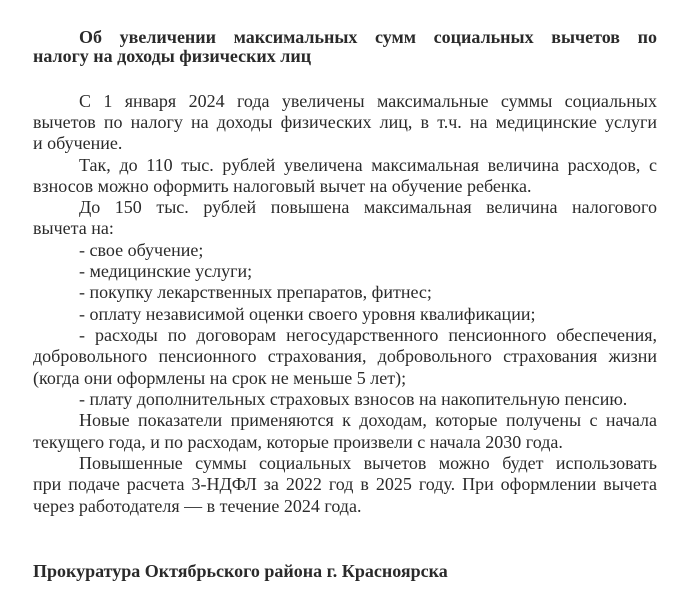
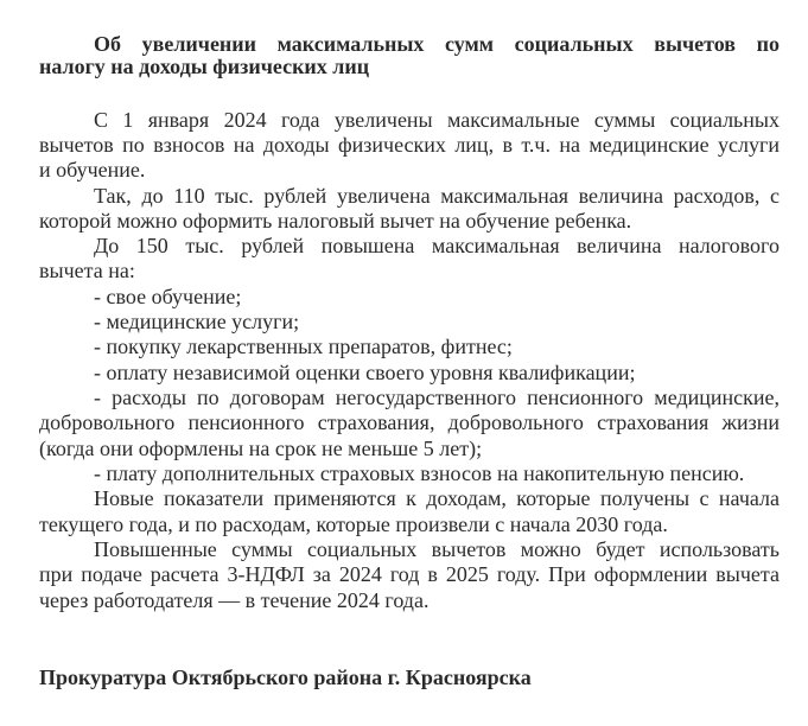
  Об увеличении максимальных сумм социальных вычетов по
  налогу на доходы физических лиц
  С 1 января 2024 года увеличены максимальные суммы социальных
- вычетов по налогу на доходы физических лиц, в т.ч. на медицинские услуги
+ вычетов по взносов на доходы физических лиц, в т.ч. на медицинские услуги
  и обучение.
  Так, до 110 тыс. рублей увеличена максимальная величина расходов, с
- взносов можно оформить налоговый вычет на обучение ребенка.
+ которой можно оформить налоговый вычет на обучение ребенка.
  До 150 тыс. рублей повышена максимальная величина налогового
  вычета на:
  - свое обучение;
  - медицинские услуги;
  - покупку лекарственных препаратов, фитнес;
  - оплату независимой оценки своего уровня квалификации;
- - расходы по договорам негосударственного пенсионного обеспечения,
+ - расходы по договорам негосударственного пенсионного медицинские,
  добровольного пенсионного страхования, добровольного страхования жизни
  (когда они оформлены на срок не меньше 5 лет);
  - плату дополнительных страховых взносов на накопительную пенсию.
  Новые показатели применяются к доходам, которые получены с начала
  текущего года, и по расходам, которые произвели с начала 2030 года.
  Повышенные суммы социальных вычетов можно будет использовать
- при подаче расчета 3-НДФЛ за 2022 год в 2025 году. При оформлении вычета
+ при подаче расчета 3-НДФЛ за 2024 год в 2025 году. При оформлении вычета
  через работодателя — в течение 2024 года.
  Прокуратура Октябрьского района г. Красноярска
